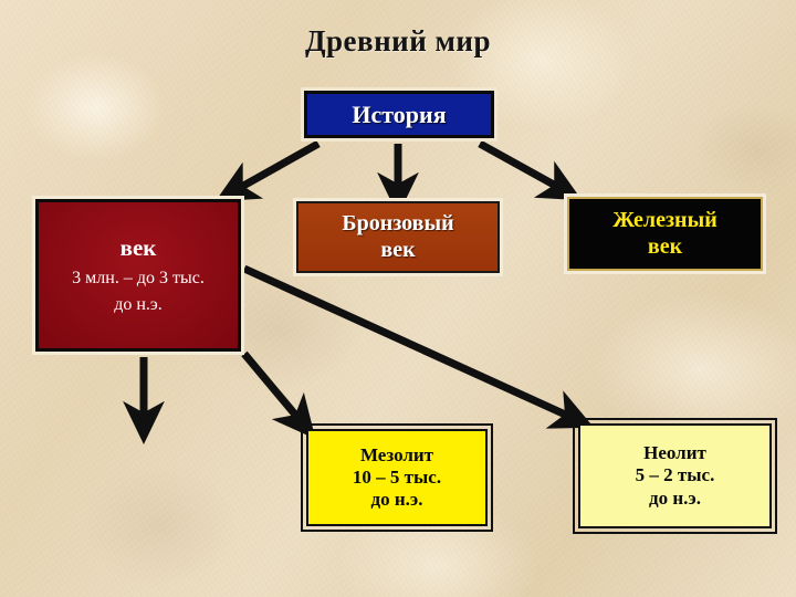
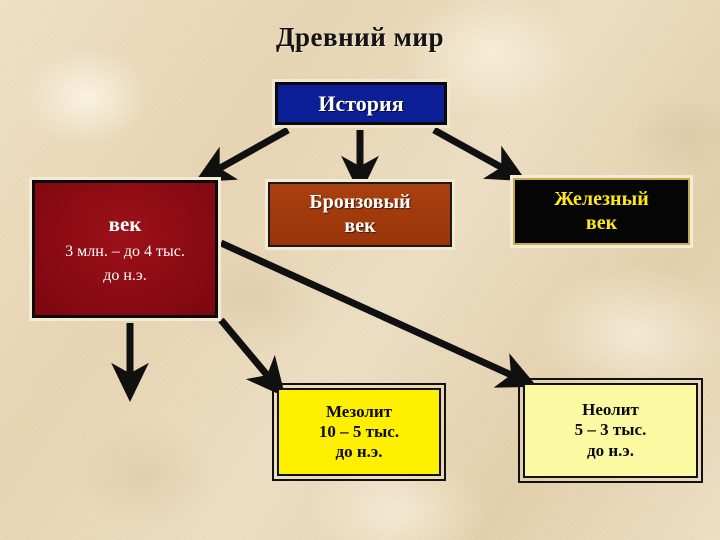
  Древний мир
  История
  век
- 3 млн. – до 3 тыс.
+ 3 млн. – до 4 тыс.
  до н.э.
  Бронзовый
  век
  Железный
  век
  Мезолит
  10 – 5 тыс.
  до н.э.
  Неолит
- 5 – 2 тыс.
+ 5 – 3 тыс.
  до н.э.
